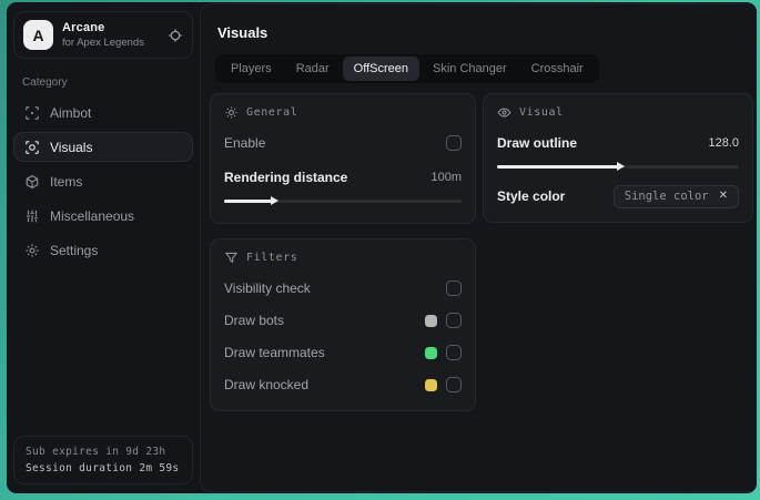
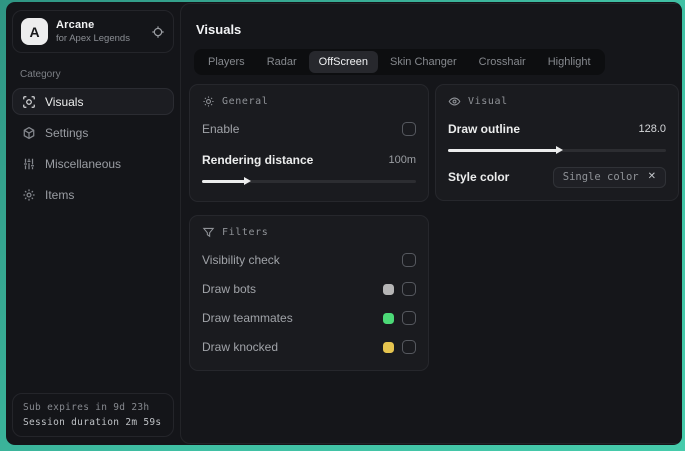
  A
  Arcane
  for Apex Legends
  Category
- Aimbot
  Visuals
- Items
+ Settings
  Miscellaneous
- Settings
+ Items
  Sub expires in 9d 23h
  Session duration 2m 59s
  Visuals
  Players
  Radar
  OffScreen
  Skin Changer
  Crosshair
+ Highlight
  General
  Enable
  Rendering distance
  100m
  Filters
  Visibility check
  Draw bots
  Draw teammates
  Draw knocked
  Visual
  Draw outline
  128.0
  Style color
  Single color
  ✕
